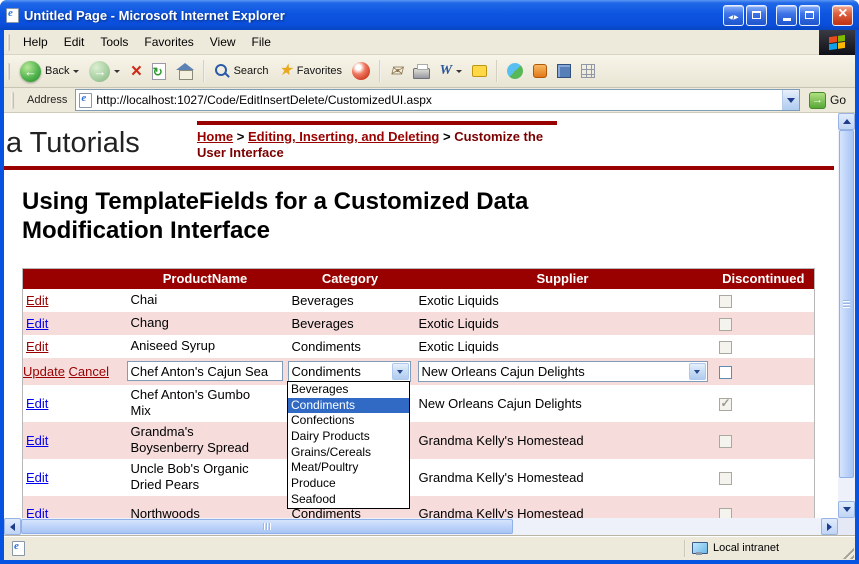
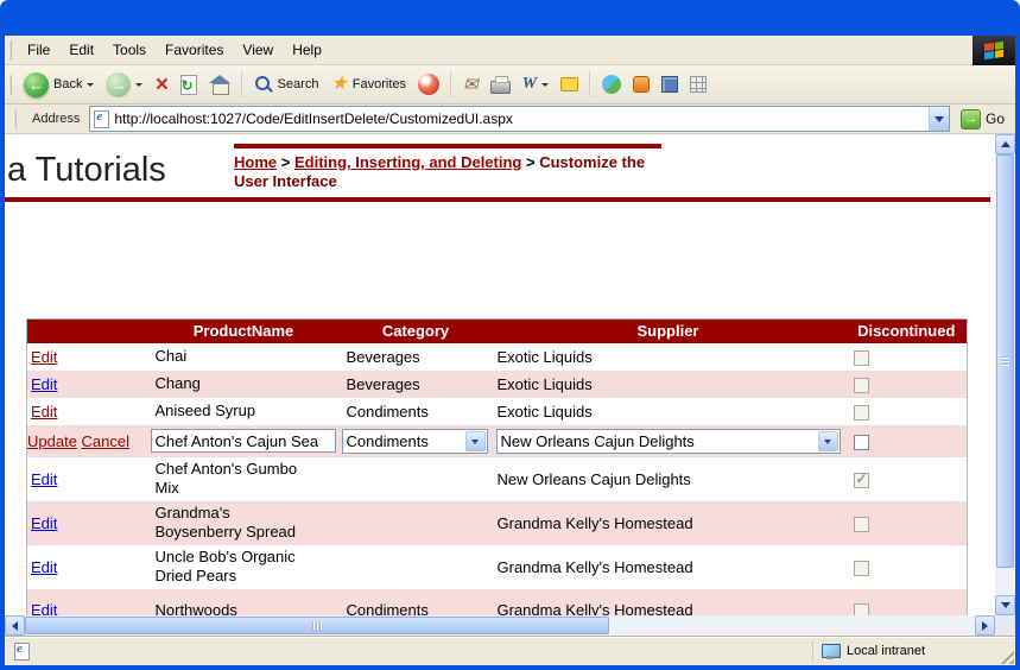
- Untitled Page - Microsoft Internet Explorer
- Help
+ File
  Edit
  Tools
  Favorites
  View
- File
+ Help
  Back
  Search
  Favorites
  Address
  http://localhost:1027/Code/EditInsertDelete/CustomizedUI.aspx
  Go
  a Tutorials
  Home > Editing, Inserting, and Deleting > Customize the User Interface
- Using TemplateFields for a Customized Data Modification Interface
  	ProductName	Category	Supplier	Discontinued
  Edit	Chai	Beverages	Exotic Liquids
  Edit	Chang	Beverages	Exotic Liquids
  Edit	Aniseed Syrup	Condiments	Exotic Liquids
  Update Cancel	Chef Anton's Cajun Sea	Condiments	New Orleans Cajun Delights
  Edit	Chef Anton's Gumbo Mix		New Orleans Cajun Delights
  Edit	Grandma's Boysenberry Spread		Grandma Kelly's Homestead
  Edit	Uncle Bob's Organic Dried Pears		Grandma Kelly's Homestead
  Edit	Northwoods	Condiments	Grandma Kelly's Homestead
- Beverages
- Condiments
- Confections
- Dairy Products
- Grains/Cereals
- Meat/Poultry
- Produce
- Seafood
  Local intranet
